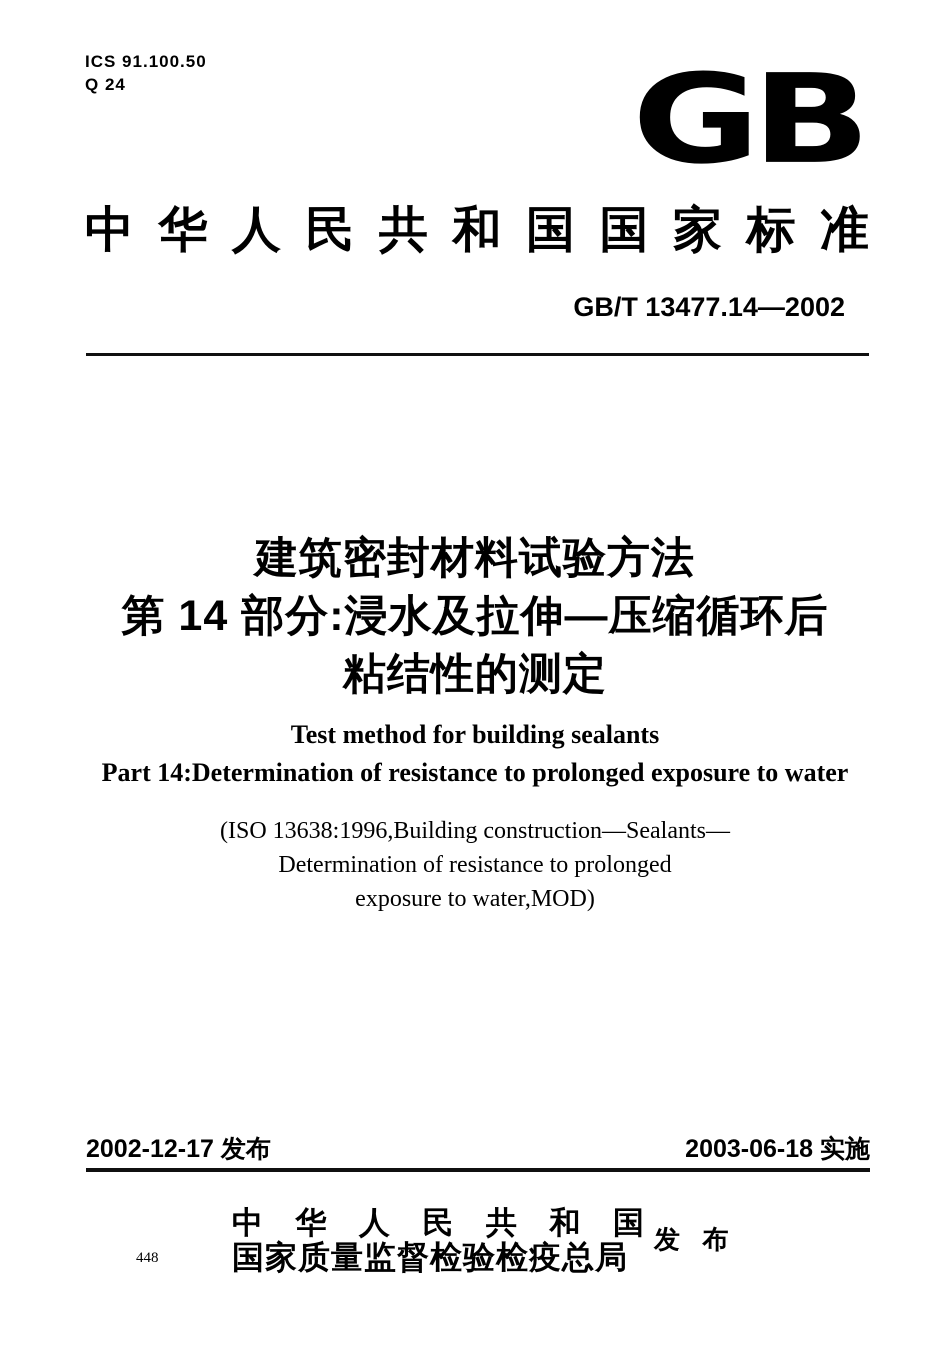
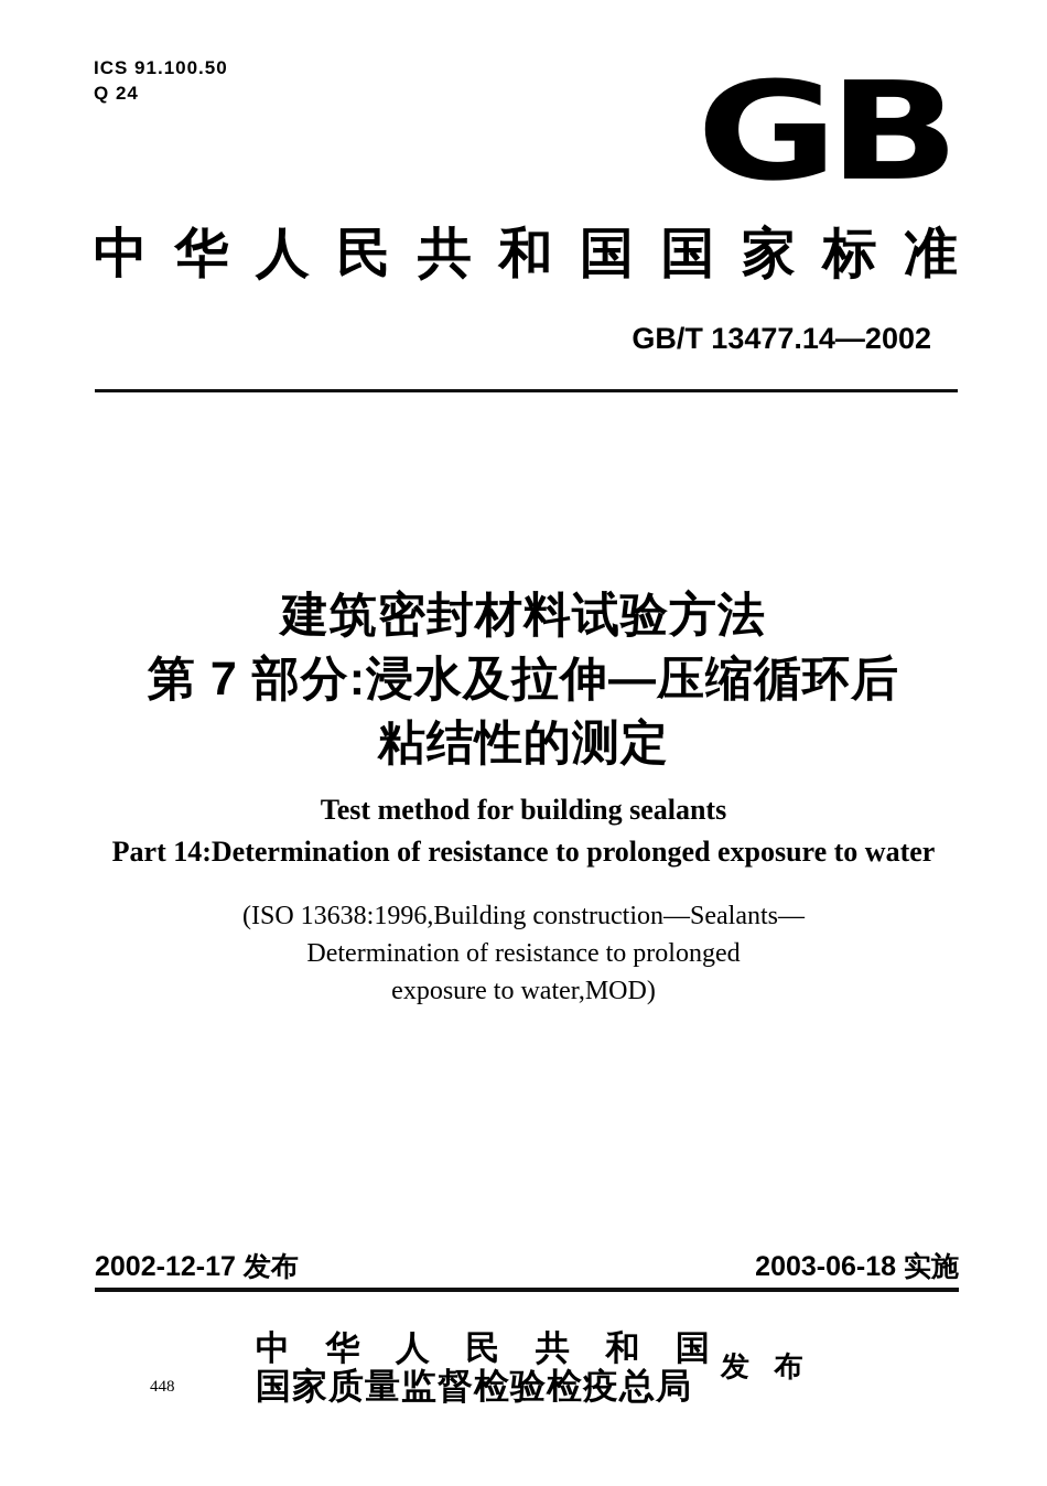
  ICS 91.100.50
  Q 24
  GB
  中华人民共和国国家标准
  GB/T 13477.14—2002
  建筑密封材料试验方法
- 第 14 部分:浸水及拉伸—压缩循环后
+ 第 7 部分:浸水及拉伸—压缩循环后
  粘结性的测定
  Test method for building sealants
  Part 14:Determination of resistance to prolonged exposure to water
  (ISO 13638:1996,Building construction—Sealants—
  Determination of resistance to prolonged
  exposure to water,MOD)
  2002-12-17 发布
  2003-06-18 实施
  中 华 人 民 共 和 国
  国家质量监督检验检疫总局
  发 布
  448
